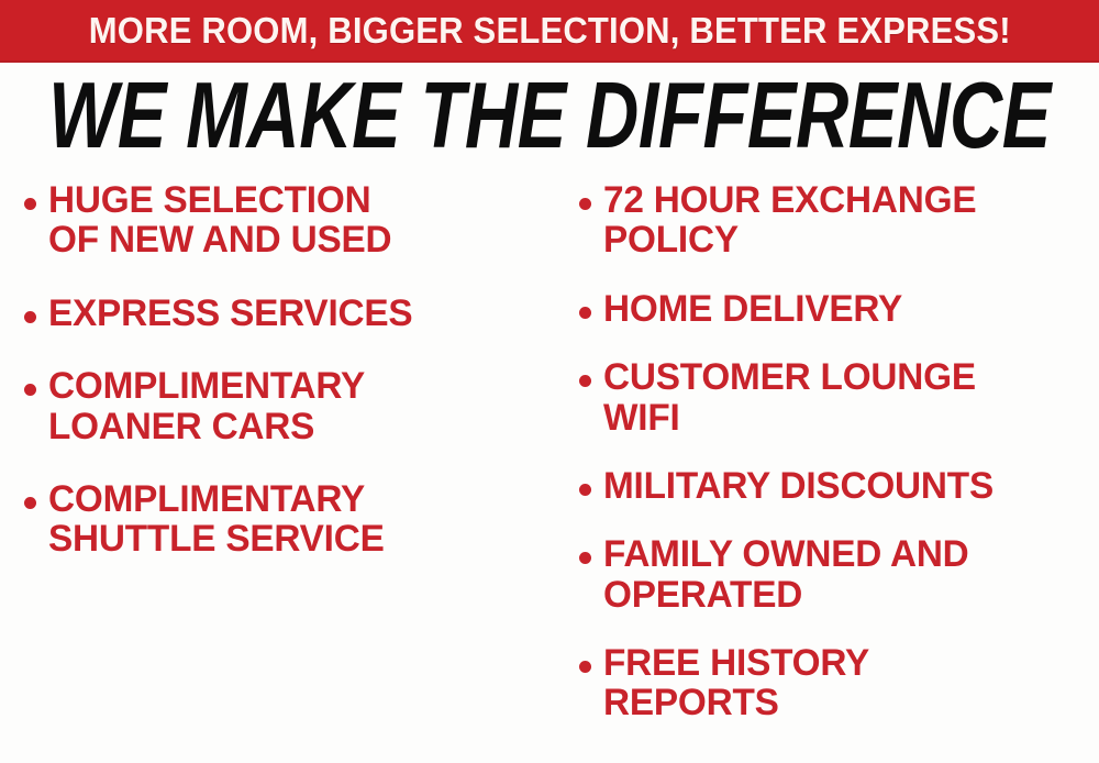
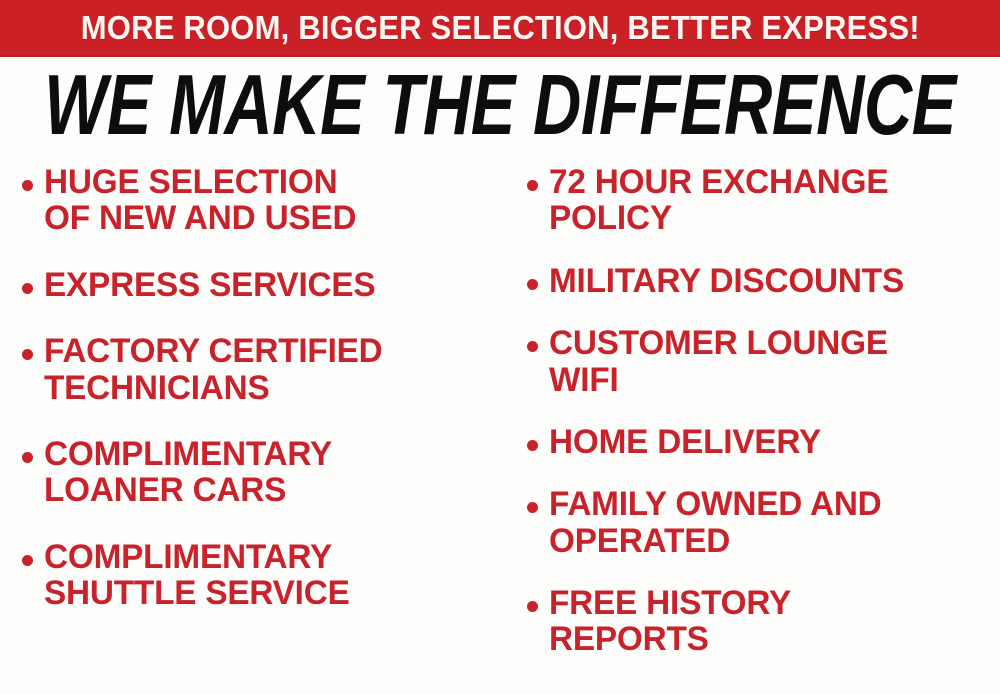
  MORE ROOM, BIGGER SELECTION, BETTER EXPRESS!
  WE MAKE THE DIFFERENCE
  HUGE SELECTION
  OF NEW AND USED
  EXPRESS SERVICES
+ FACTORY CERTIFIED
+ TECHNICIANS
  COMPLIMENTARY
  LOANER CARS
  COMPLIMENTARY
  SHUTTLE SERVICE
  72 HOUR EXCHANGE
  POLICY
- HOME DELIVERY
+ MILITARY DISCOUNTS
  CUSTOMER LOUNGE
  WIFI
- MILITARY DISCOUNTS
+ HOME DELIVERY
  FAMILY OWNED AND
  OPERATED
  FREE HISTORY
  REPORTS
